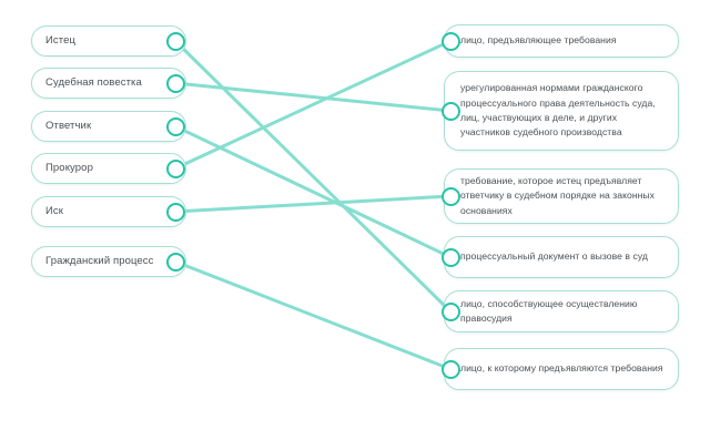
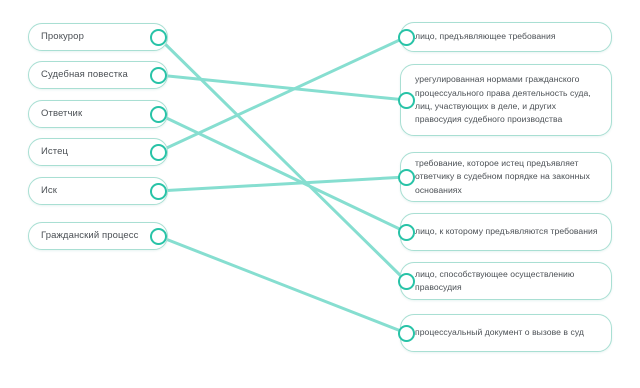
- Истец
+ Прокурор
  Судебная повестка
  Ответчик
- Прокурор
+ Истец
  Иск
  Гражданский процесс
  лицо, предъявляющее требования
- урегулированная нормами гражданского процессуального права деятельность суда, лиц, участвующих в деле, и других участников судебного производства
+ урегулированная нормами гражданского процессуального права деятельность суда, лиц, участвующих в деле, и других правосудия судебного производства
  требование, которое истец предъявляет ответчику в судебном порядке на законных основаниях
- процессуальный документ о вызове в суд
+ лицо, к которому предъявляются требования
  лицо, способствующее осуществлению правосудия
- лицо, к которому предъявляются требования
+ процессуальный документ о вызове в суд
